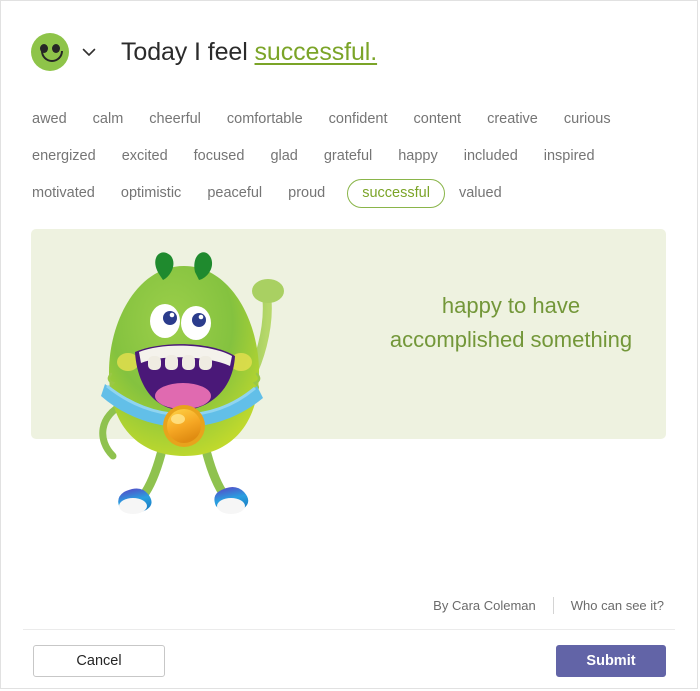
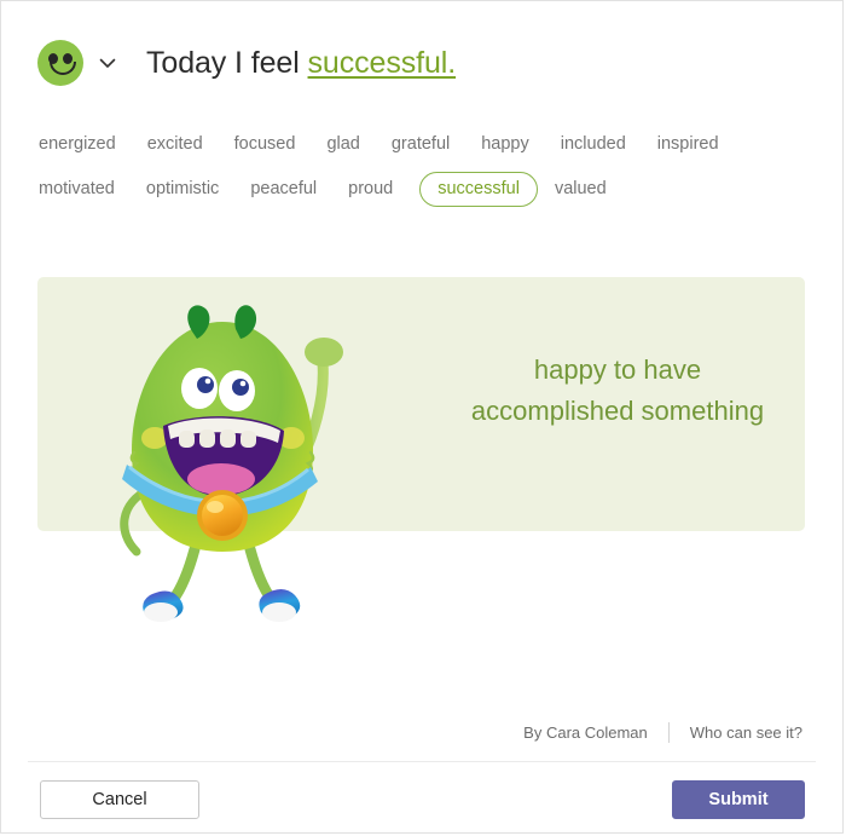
  Today I feel successful.
- awed
- calm
- cheerful
- comfortable
- confident
- content
- creative
- curious
  energized
  excited
  focused
  glad
  grateful
  happy
  included
  inspired
  motivated
  optimistic
  peaceful
  proud
  successful
  valued
  happy to have
  accomplished something
  By Cara Coleman
  Who can see it?
  Cancel
  Submit
